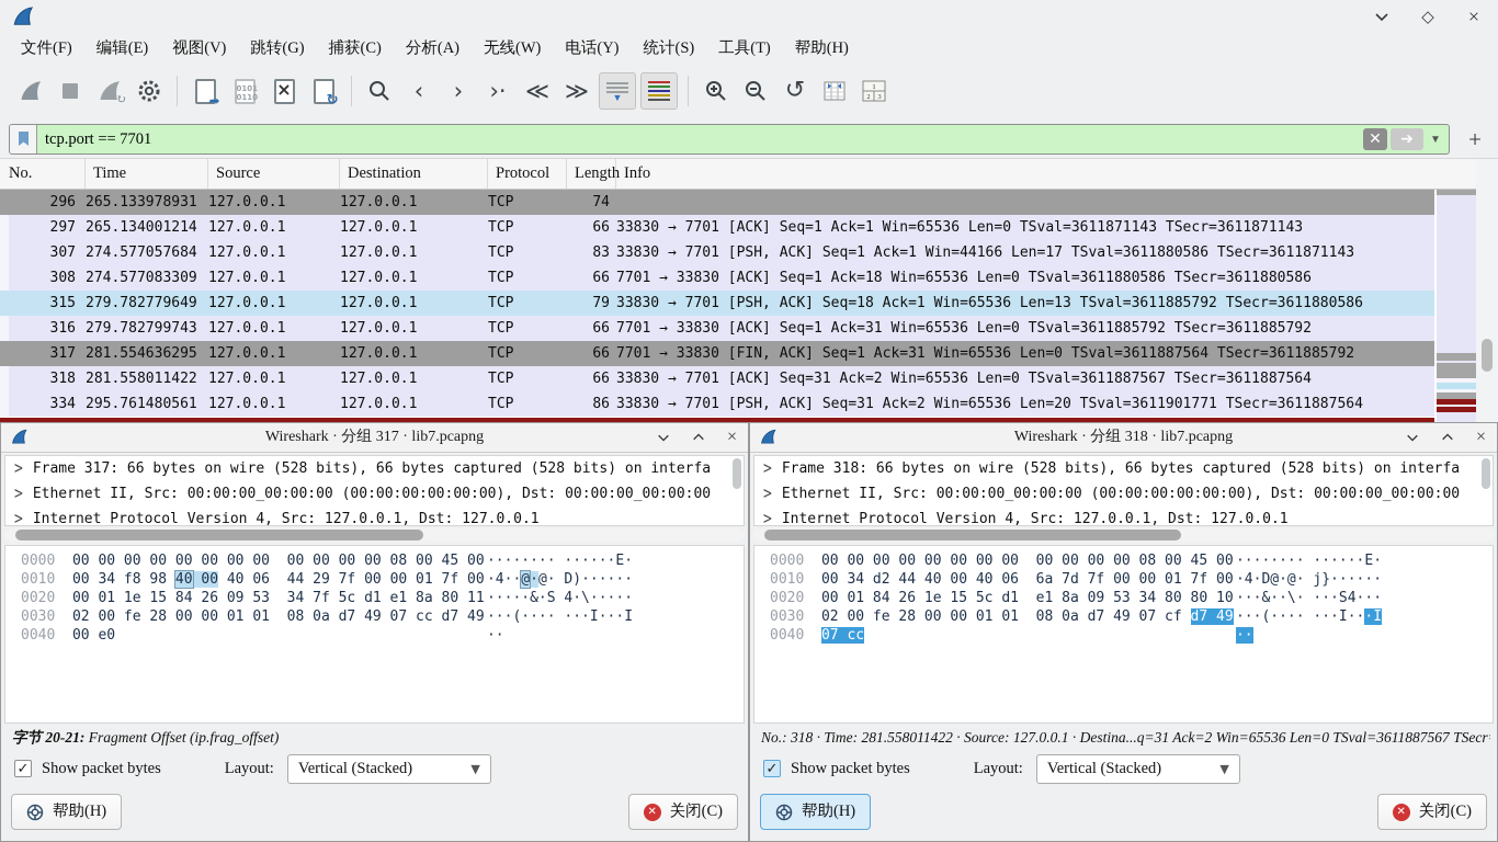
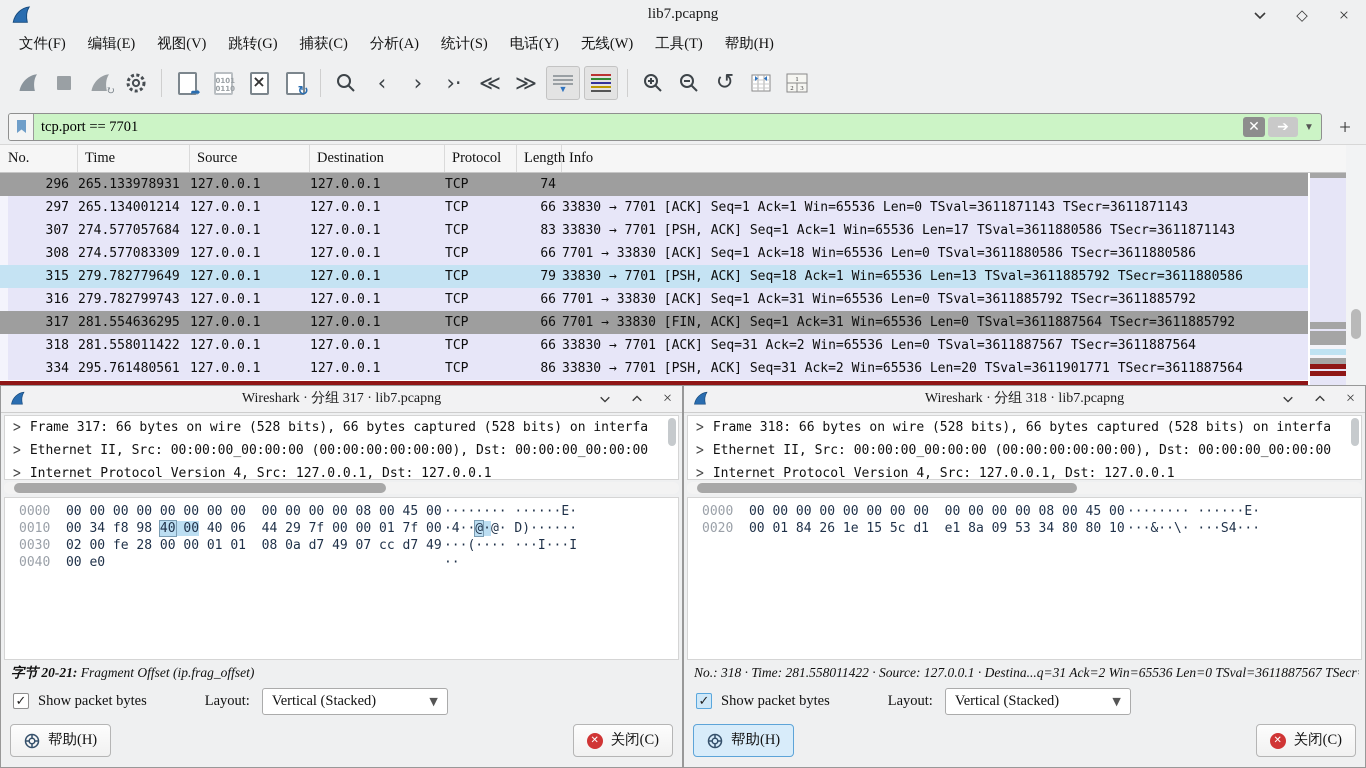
+ lib7.pcapng
  ◇
  ×
  文件(F)
  编辑(E)
  视图(V)
  跳转(G)
  捕获(C)
  分析(A)
- 无线(W)
+ 统计(S)
  电话(Y)
- 统计(S)
+ 无线(W)
  工具(T)
  帮助(H)
  ↻
  ➦
  0101
  0110
  ×
  ↻
  ‹
  ›
  ›·
  ≪
  ≫
  ▼
  ↺
  tcp.port == 7701
  ✕
  ➔
  ▼
  +
  No.
  Time
  Source
  Destination
  Protocol
  Length
  Info
  296
  265.133978931
  127.0.0.1
  127.0.0.1
  TCP
  74
  297
  265.134001214
  127.0.0.1
  127.0.0.1
  TCP
  66
  33830 → 7701 [ACK] Seq=1 Ack=1 Win=65536 Len=0 TSval=3611871143 TSecr=3611871143
  307
  274.577057684
  127.0.0.1
  127.0.0.1
  TCP
  83
- 33830 → 7701 [PSH, ACK] Seq=1 Ack=1 Win=44166 Len=17 TSval=3611880586 TSecr=3611871143
+ 33830 → 7701 [PSH, ACK] Seq=1 Ack=1 Win=65536 Len=17 TSval=3611880586 TSecr=3611871143
  308
  274.577083309
  127.0.0.1
  127.0.0.1
  TCP
  66
  7701 → 33830 [ACK] Seq=1 Ack=18 Win=65536 Len=0 TSval=3611880586 TSecr=3611880586
  315
  279.782779649
  127.0.0.1
  127.0.0.1
  TCP
  79
  33830 → 7701 [PSH, ACK] Seq=18 Ack=1 Win=65536 Len=13 TSval=3611885792 TSecr=3611880586
  316
  279.782799743
  127.0.0.1
  127.0.0.1
  TCP
  66
  7701 → 33830 [ACK] Seq=1 Ack=31 Win=65536 Len=0 TSval=3611885792 TSecr=3611885792
  317
  281.554636295
  127.0.0.1
  127.0.0.1
  TCP
  66
  7701 → 33830 [FIN, ACK] Seq=1 Ack=31 Win=65536 Len=0 TSval=3611887564 TSecr=3611885792
  318
  281.558011422
  127.0.0.1
  127.0.0.1
  TCP
  66
  33830 → 7701 [ACK] Seq=31 Ack=2 Win=65536 Len=0 TSval=3611887567 TSecr=3611887564
  334
  295.761480561
  127.0.0.1
  127.0.0.1
  TCP
  86
  33830 → 7701 [PSH, ACK] Seq=31 Ack=2 Win=65536 Len=20 TSval=3611901771 TSecr=3611887564
  Wireshark · 分组 317 · lib7.pcapng
  ×
  >
  Frame 317: 66 bytes on wire (528 bits), 66 bytes captured (528 bits) on interfa
  >
  Ethernet II, Src: 00:00:00_00:00:00 (00:00:00:00:00:00), Dst: 00:00:00_00:00:00
  >
  Internet Protocol Version 4, Src: 127.0.0.1, Dst: 127.0.0.1
  0000 00 00 00 00 00 00 00 00 00 00 00 00 08 00 45 00 ········ ······E·
  0010 00 34 f8 98 40 00 40 06 44 29 7f 00 00 01 7f 00 ·4··@·@· D)······
- 0020 00 01 1e 15 84 26 09 53 34 7f 5c d1 e1 8a 80 11 ·····&·S 4·\·····
  0030 02 00 fe 28 00 00 01 01 08 0a d7 49 07 cc d7 49 ···(···· ···I···I
  0040 00 e0 ··
  字节 20-21: Fragment Offset (ip.frag_offset)
  ✓
  Show packet bytes
  Layout:
  Vertical (Stacked)
  ▼
  帮助(H)
  ✕
  关闭(C)
  Wireshark · 分组 318 · lib7.pcapng
  ×
  >
  Frame 318: 66 bytes on wire (528 bits), 66 bytes captured (528 bits) on interfa
  >
  Ethernet II, Src: 00:00:00_00:00:00 (00:00:00:00:00:00), Dst: 00:00:00_00:00:00
  >
  Internet Protocol Version 4, Src: 127.0.0.1, Dst: 127.0.0.1
  0000 00 00 00 00 00 00 00 00 00 00 00 00 08 00 45 00 ········ ······E·
- 0010 00 34 d2 44 40 00 40 06 6a 7d 7f 00 00 01 7f 00 ·4·D@·@· j}······
  0020 00 01 84 26 1e 15 5c d1 e1 8a 09 53 34 80 80 10 ···&··\· ···S4···
- 0030 02 00 fe 28 00 00 01 01 08 0a d7 49 07 cf d7 49 ···(···· ···I···I
- 0040 07 cc ··
  No.: 318 · Time: 281.558011422 · Source: 127.0.0.1 · Destina...q=31 Ack=2 Win=65536 Len=0 TSval=3611887567 TSecr
  ✓
  Show packet bytes
  Layout:
  Vertical (Stacked)
  ▼
  帮助(H)
  ✕
  关闭(C)
